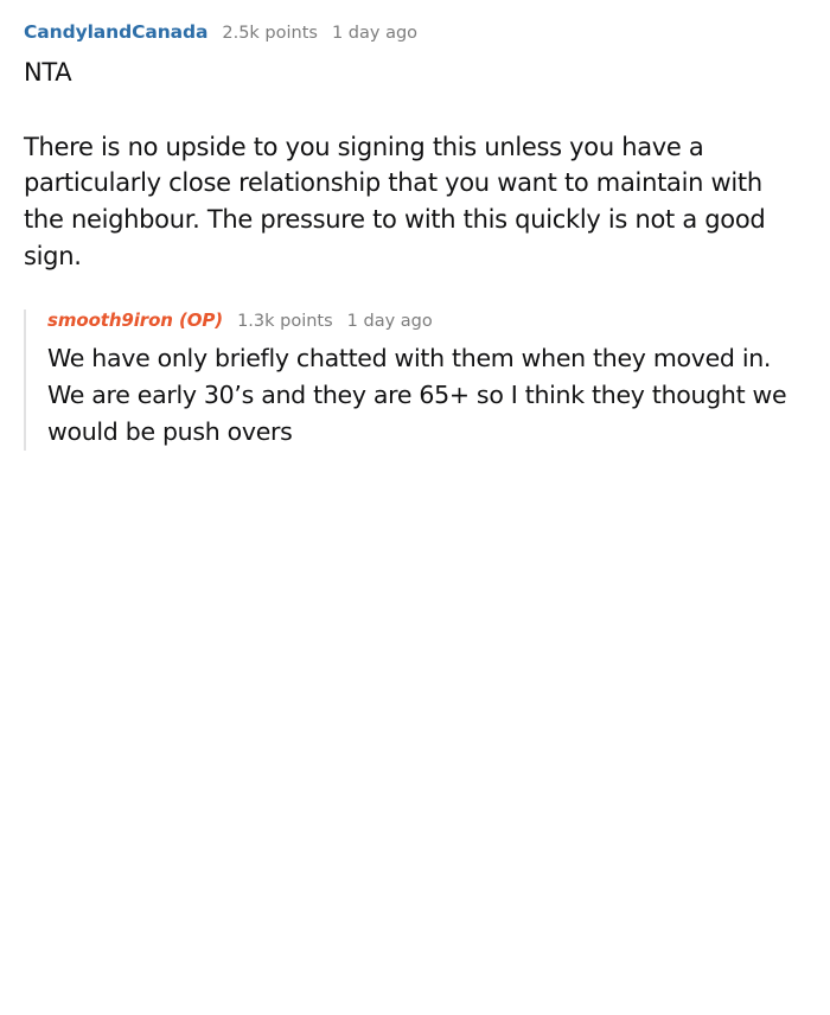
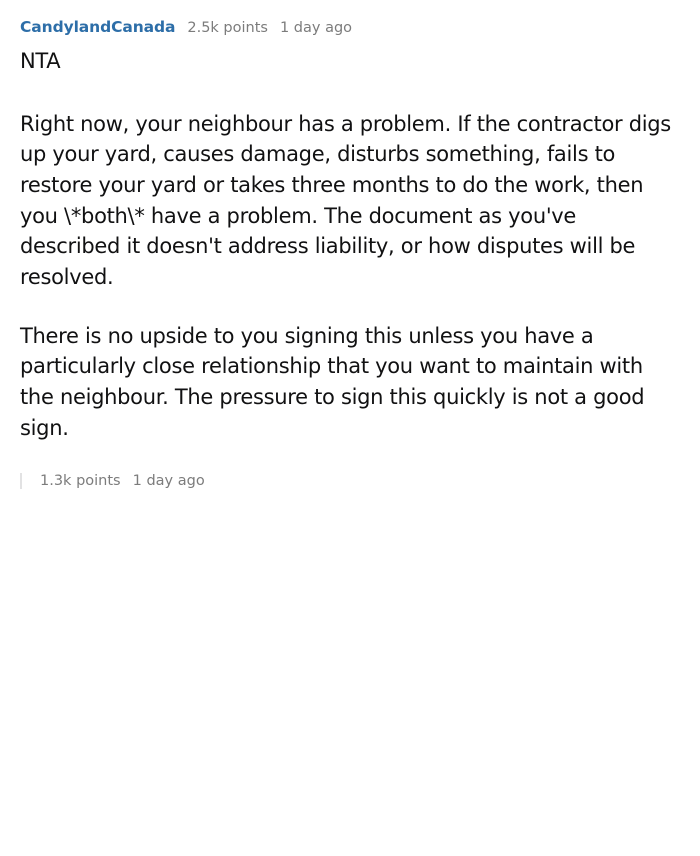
  CandylandCanada
  2.5k points
  1 day ago
  NTA
+ Right now, your neighbour has a problem. If the contractor digs up your yard, causes damage, disturbs something, fails to restore your yard or takes three months to do the work, then you \*both\* have a problem. The document as you've described it doesn't address liability, or how disputes will be resolved.
- There is no upside to you signing this unless you have a particularly close relationship that you want to maintain with the neighbour. The pressure to with this quickly is not a good sign.
+ There is no upside to you signing this unless you have a particularly close relationship that you want to maintain with the neighbour. The pressure to sign this quickly is not a good sign.
- smooth9iron (OP)
  1.3k points
  1 day ago
- We have only briefly chatted with them when they moved in. We are early 30’s and they are 65+ so I think they thought we would be push overs
